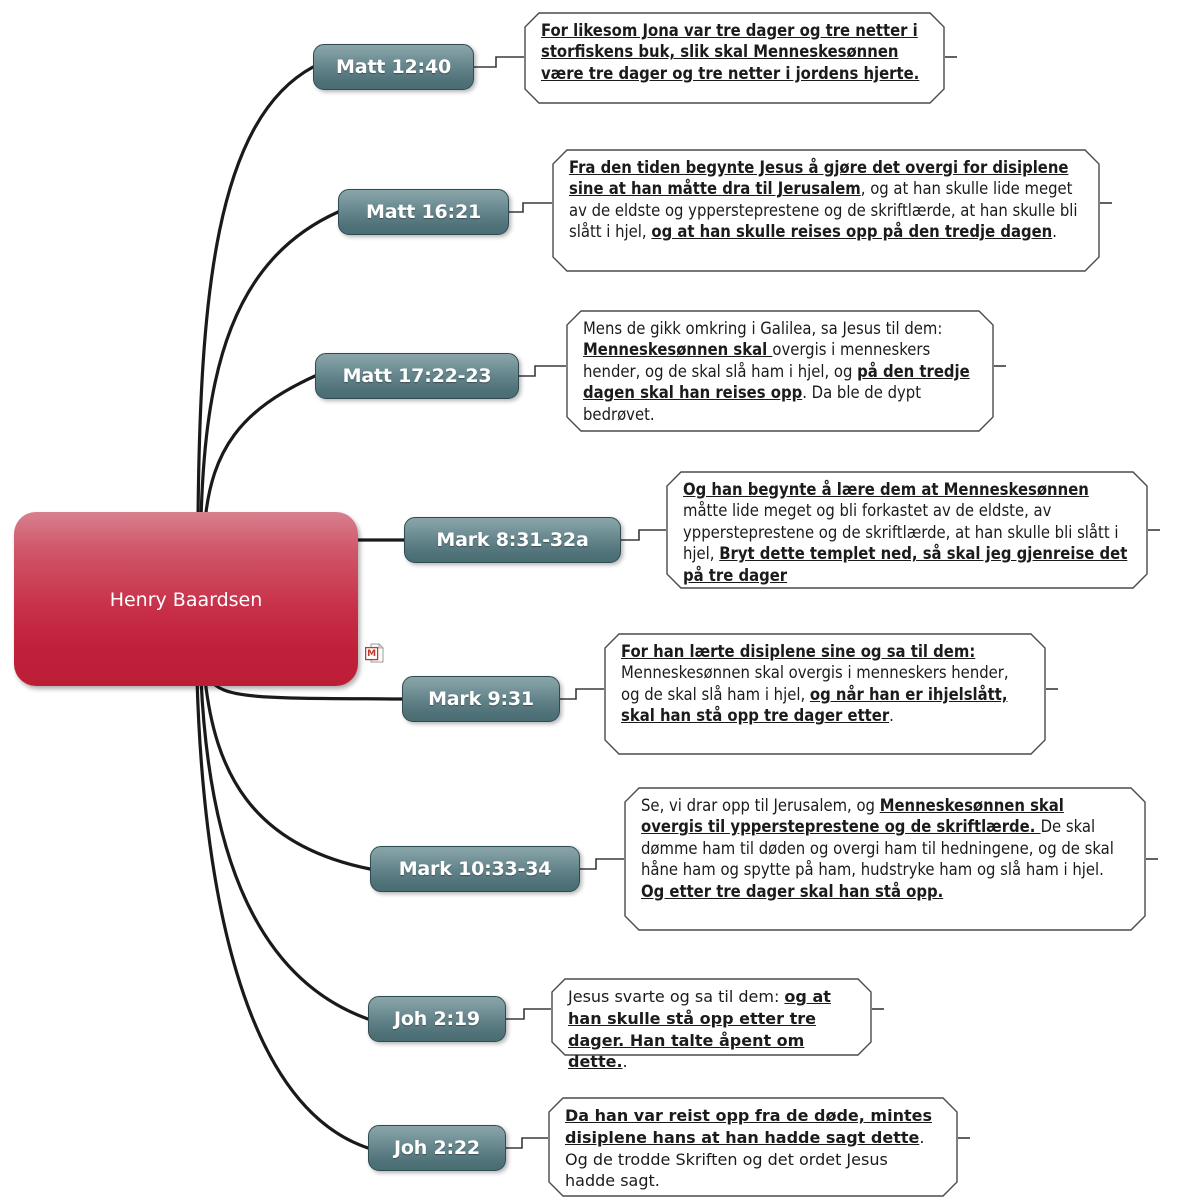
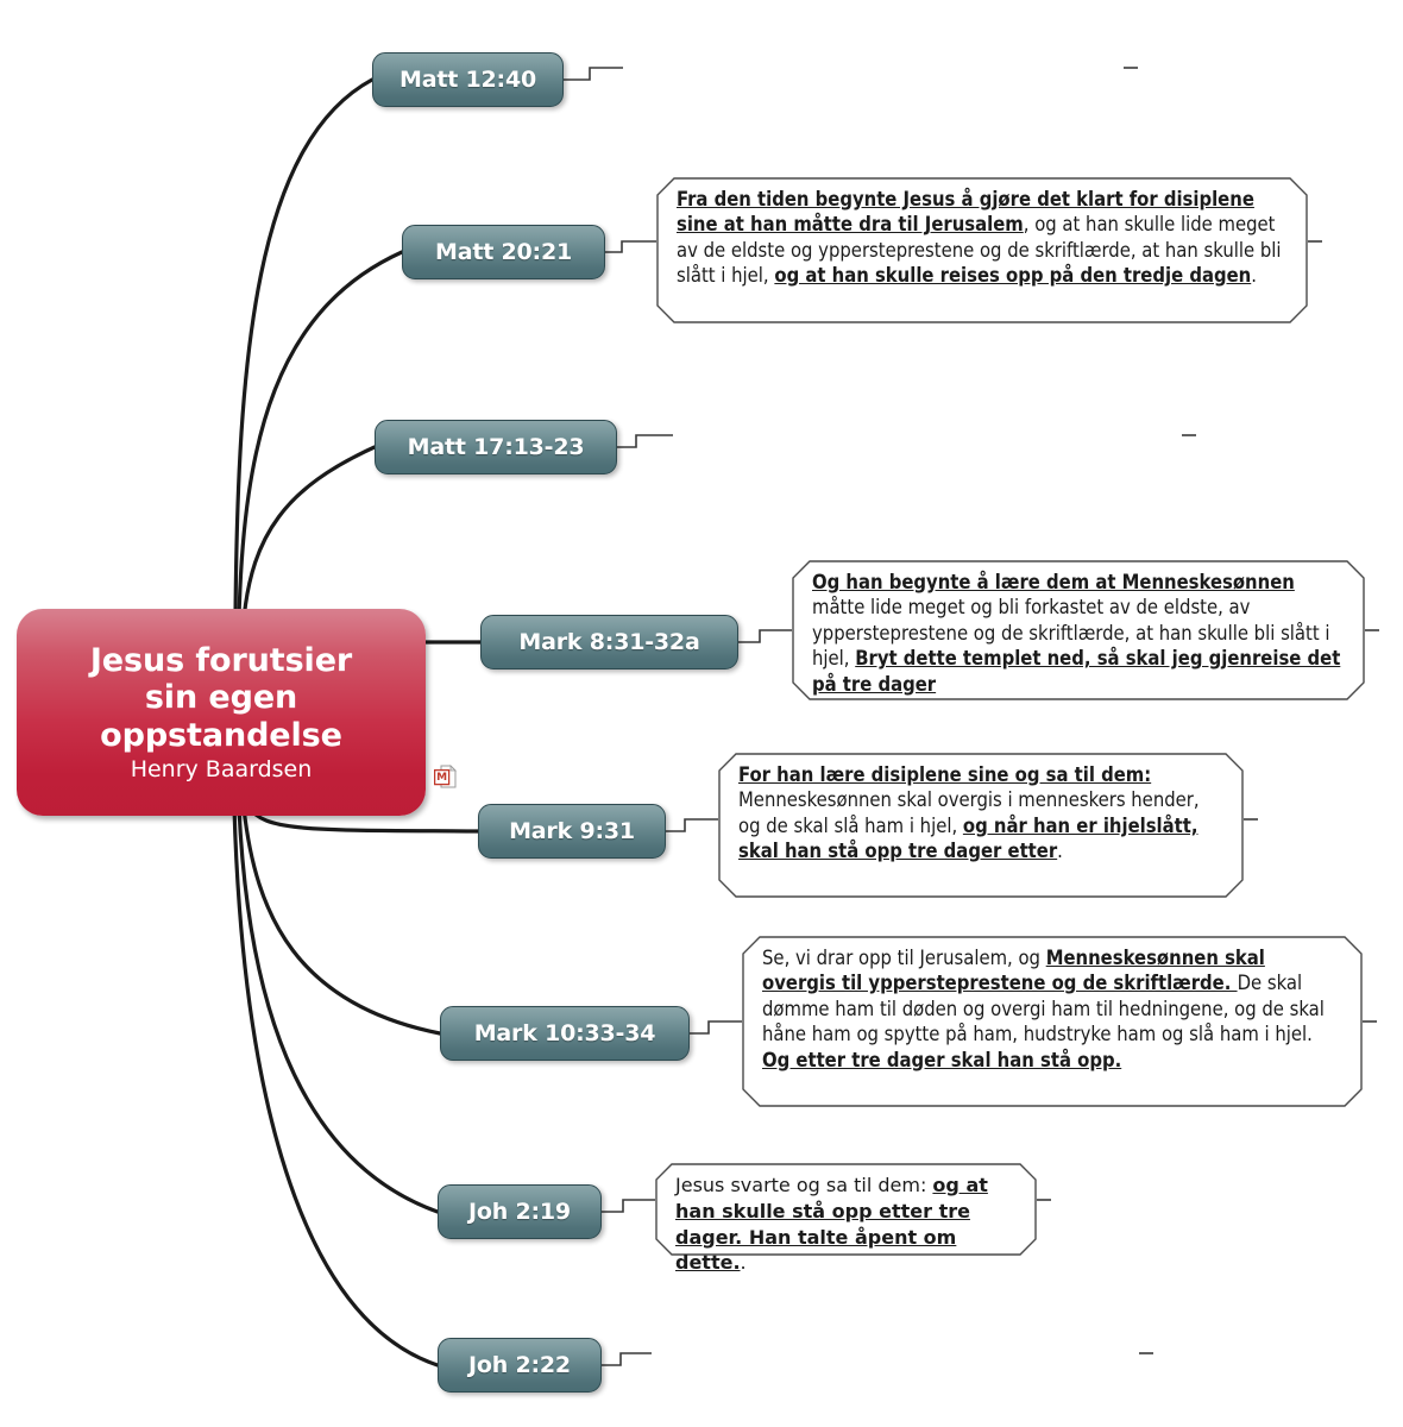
+ Jesus forutsier
+ sin egen
+ oppstandelse
  Henry Baardsen
  M
  Matt 12:40
- For likesom Jona var tre dager og tre netter i storfiskens buk, slik skal Menneskesønnen være tre dager og tre netter i jordens hjerte.
- Matt 16:21
+ Matt 20:21
- Fra den tiden begynte Jesus å gjøre det overgi for disiplene sine at han måtte dra til Jerusalem, og at han skulle lide meget av de eldste og yppersteprestene og de skriftlærde, at han skulle bli slått i hjel, og at han skulle reises opp på den tredje dagen.
+ Fra den tiden begynte Jesus å gjøre det klart for disiplene sine at han måtte dra til Jerusalem, og at han skulle lide meget av de eldste og yppersteprestene og de skriftlærde, at han skulle bli slått i hjel, og at han skulle reises opp på den tredje dagen.
- Matt 17:22-23
+ Matt 17:13-23
- Mens de gikk omkring i Galilea, sa Jesus til dem: Menneskesønnen skal overgis i menneskers hender, og de skal slå ham i hjel, og på den tredje dagen skal han reises opp. Da ble de dypt bedrøvet.
  Mark 8:31-32a
  Og han begynte å lære dem at Menneskesønnen måtte lide meget og bli forkastet av de eldste, av yppersteprestene og de skriftlærde, at han skulle bli slått i hjel, Bryt dette templet ned, så skal jeg gjenreise det på tre dager
  Mark 9:31
- For han lærte disiplene sine og sa til dem: Menneskesønnen skal overgis i menneskers hender, og de skal slå ham i hjel, og når han er ihjelslått, skal han stå opp tre dager etter.
+ For han lære disiplene sine og sa til dem: Menneskesønnen skal overgis i menneskers hender, og de skal slå ham i hjel, og når han er ihjelslått, skal han stå opp tre dager etter.
  Mark 10:33-34
  Se, vi drar opp til Jerusalem, og Menneskesønnen skal overgis til yppersteprestene og de skriftlærde. De skal dømme ham til døden og overgi ham til hedningene, og de skal håne ham og spytte på ham, hudstryke ham og slå ham i hjel. Og etter tre dager skal han stå opp.
  Joh 2:19
  Jesus svarte og sa til dem: og at han skulle stå opp etter tre dager. Han talte åpent om dette..
  Joh 2:22
- Da han var reist opp fra de døde, mintes disiplene hans at han hadde sagt dette. Og de trodde Skriften og det ordet Jesus hadde sagt.
